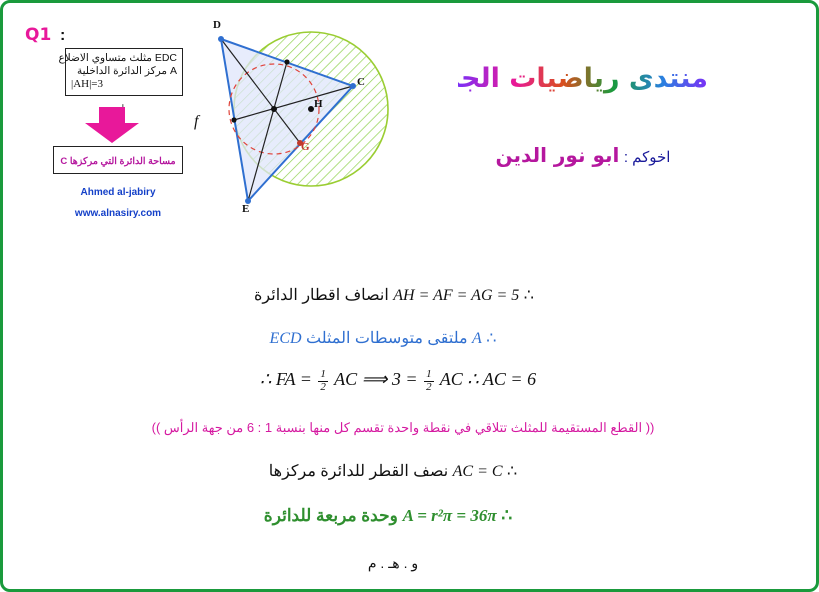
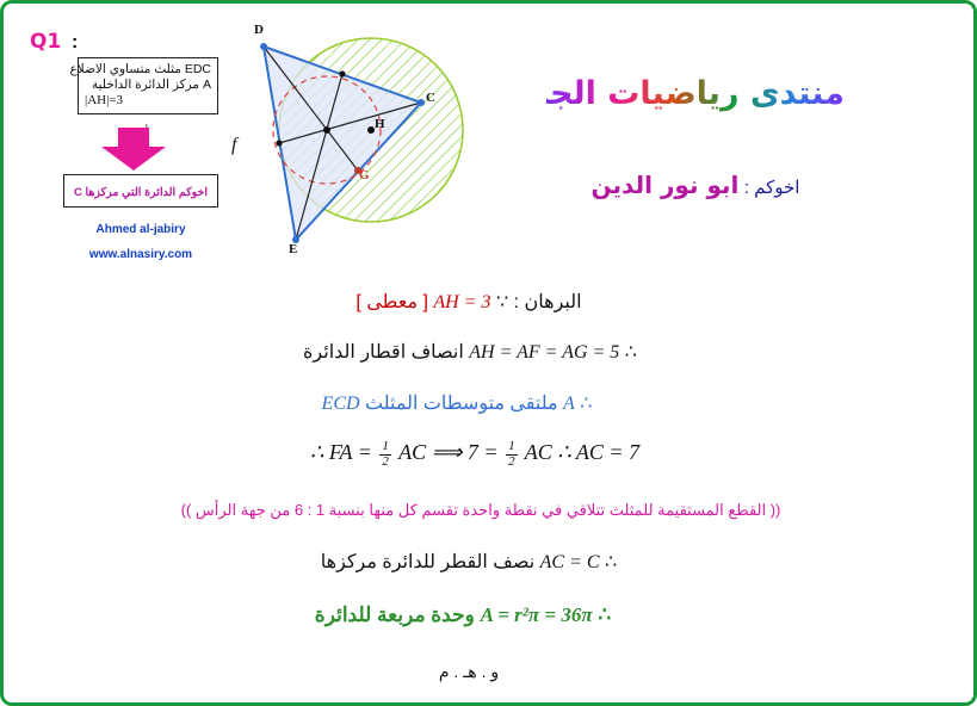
  Q1
  :
  EDC مثلث متساوي الاضلاع
  A مركز الدائرة الداخلية
  |AH|=3
- مساحة الدائرة التي مركزها C
+ اخوكم الدائرة التي مركزها C
  Ahmed al-jabiry
  www.alnasiry.com
  D
  C
  E
  H
  G
  f
  منتدى رياضيات الجز
  اخوكم : ابو نور الدين
+ البرهان : ∵ AH = 3 [ معطى ]
  ∴ AH = AF = AG = 5 انصاف اقطار الدائرة
  ∴ A ملتقى متوسطات المثلث ECD
  ∴ FA =
  1
  2
- AC ⟹ 3 =
+ AC ⟹ 7 =
  1
  2
- AC ∴ AC = 6
+ AC ∴ AC = 7
  (( القطع المستقيمة للمثلث تتلاقي في نقطة واحدة تقسم كل منها بنسبة 1 : 6 من جهة الرأس ))
  ∴ AC = C نصف القطر للدائرة مركزها
  ∴ A = r²π = 36π وحدة مربعة للدائرة
  و . هـ . م
